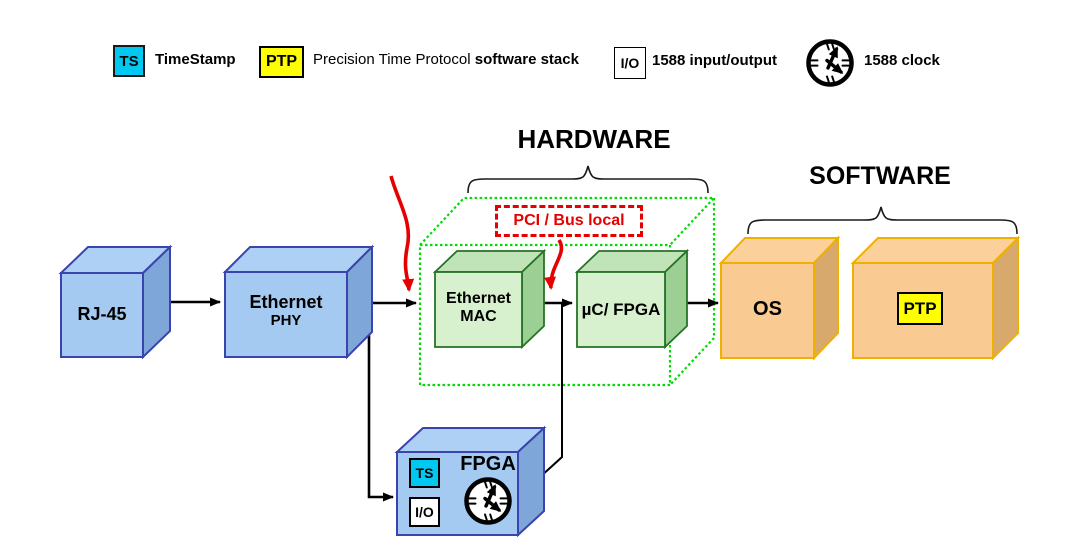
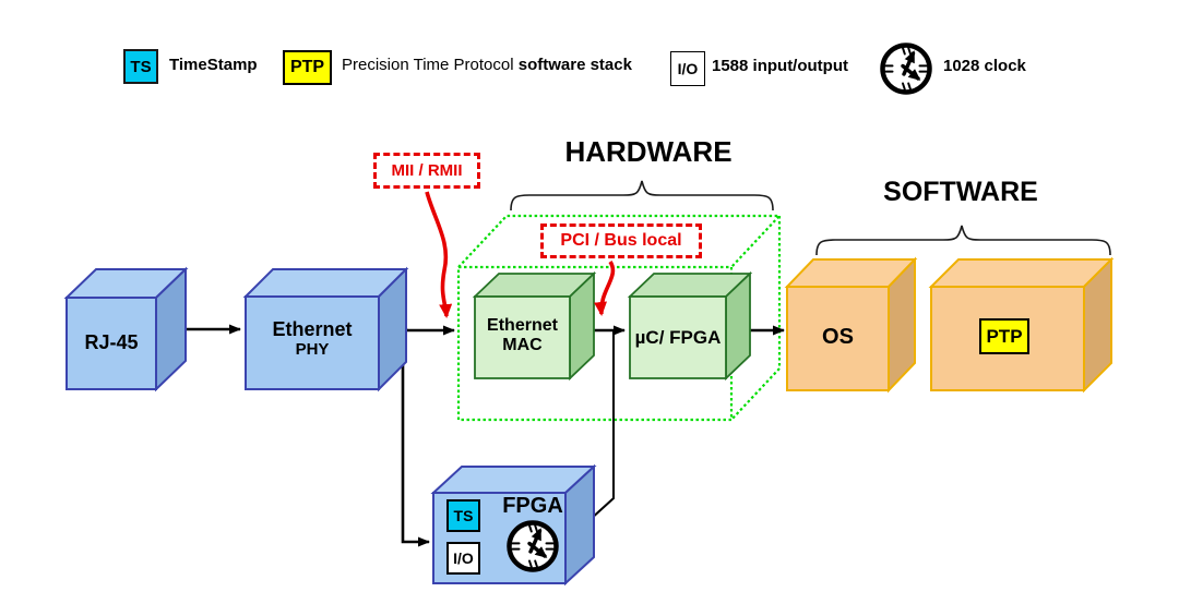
  TS
  TimeStamp
  PTP
  Precision Time Protocol software stack
  I/O
  1588 input/output
- 1588 clock
+ 1028 clock
  HARDWARE
  SOFTWARE
+ MII / RMII
  PCI / Bus local
  RJ-45
  Ethernet
  PHY
  Ethernet
  MAC
  µC/ FPGA
  OS
  PTP
  FPGA
  TS
  I/O
